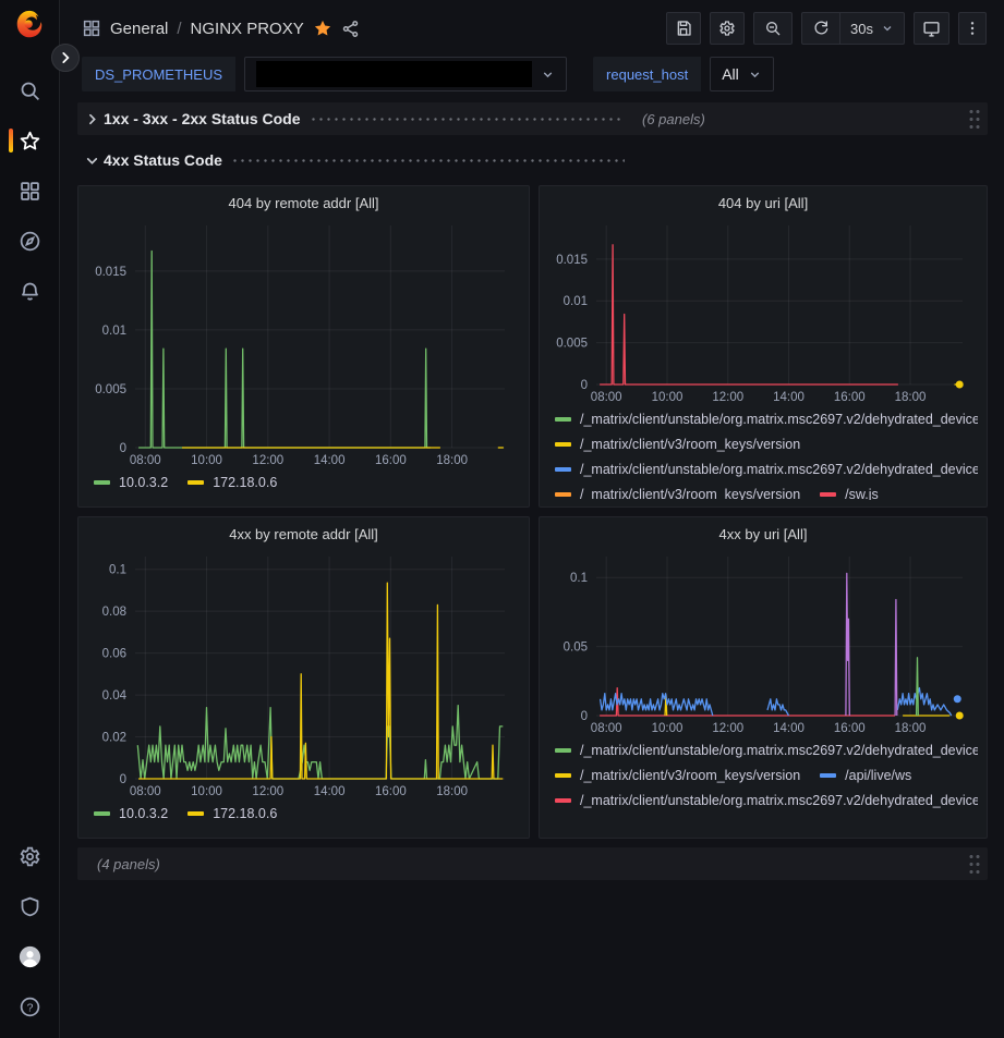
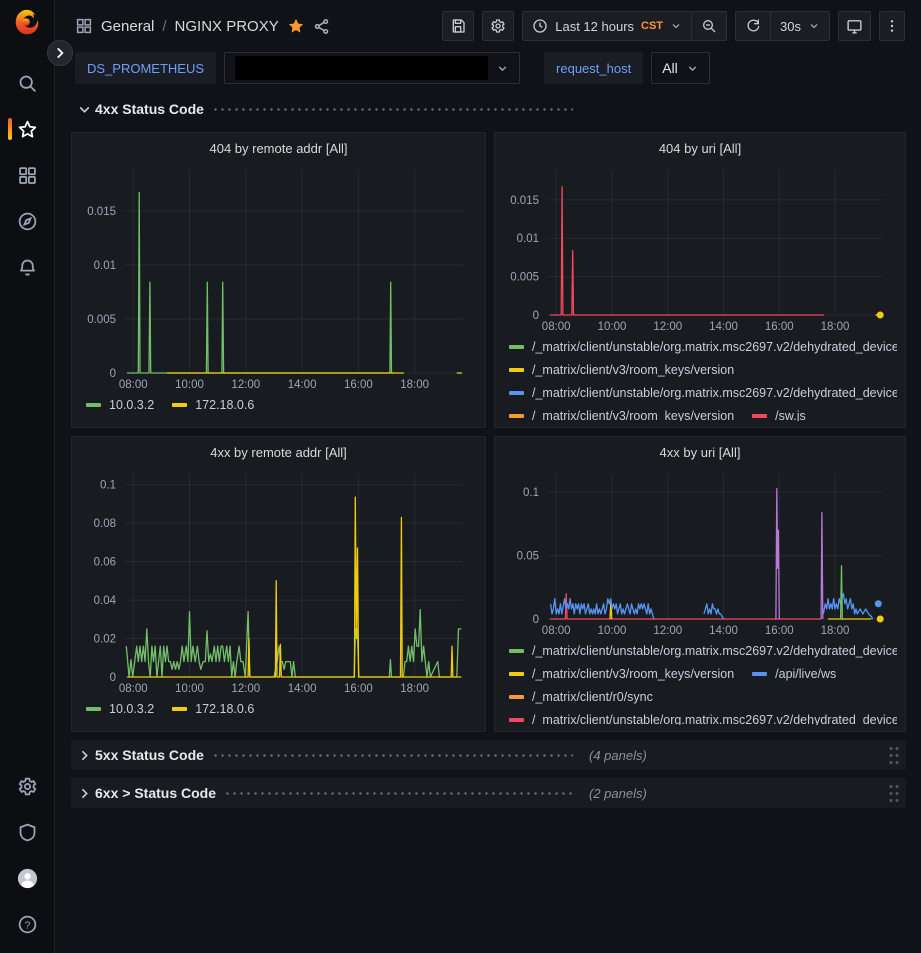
  ?
  General
  /
  NGINX PROXY
+ Last 12 hours
+ CST
  30s
  DS_PROMETHEUS
  request_host
  All
- 1xx - 3xx - 2xx Status Code
- (6 panels)
  4xx Status Code
  404 by remote addr [All]
  08:00
  10:00
  12:00
  14:00
  16:00
  18:00
  0
  0.005
  0.01
  0.015
  10.0.3.2
  172.18.0.6
  404 by uri [All]
  08:00
  10:00
  12:00
  14:00
  16:00
  18:00
  0
  0.005
  0.01
  0.015
  /_matrix/client/unstable/org.matrix.msc2697.v2/dehydrated_device
  /_matrix/client/v3/room_keys/version
  /_matrix/client/unstable/org.matrix.msc2697.v2/dehydrated_device
  /_matrix/client/v3/room_keys/version
  /sw.js
  4xx by remote addr [All]
  08:00
  10:00
  12:00
  14:00
  16:00
  18:00
  0
  0.02
  0.04
  0.06
  0.08
  0.1
  10.0.3.2
  172.18.0.6
  4xx by uri [All]
  08:00
  10:00
  12:00
  14:00
  16:00
  18:00
  0
  0.05
  0.1
  /_matrix/client/unstable/org.matrix.msc2697.v2/dehydrated_device
  /_matrix/client/v3/room_keys/version
  /api/live/ws
+ /_matrix/client/r0/sync
  /_matrix/client/unstable/org.matrix.msc2697.v2/dehydrated_device
+ 5xx Status Code
  (4 panels)
+ 6xx > Status Code
+ (2 panels)
